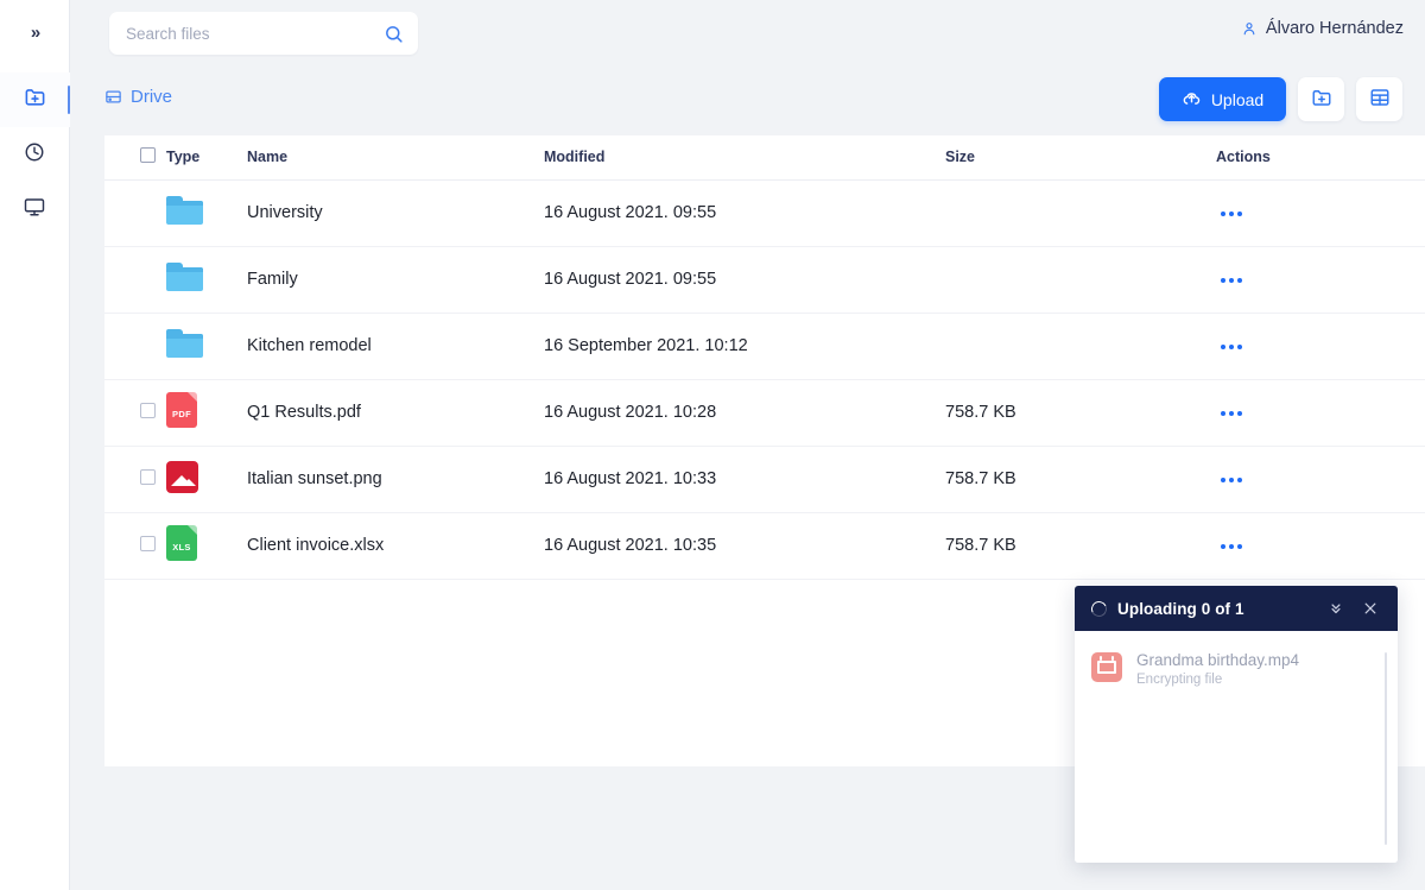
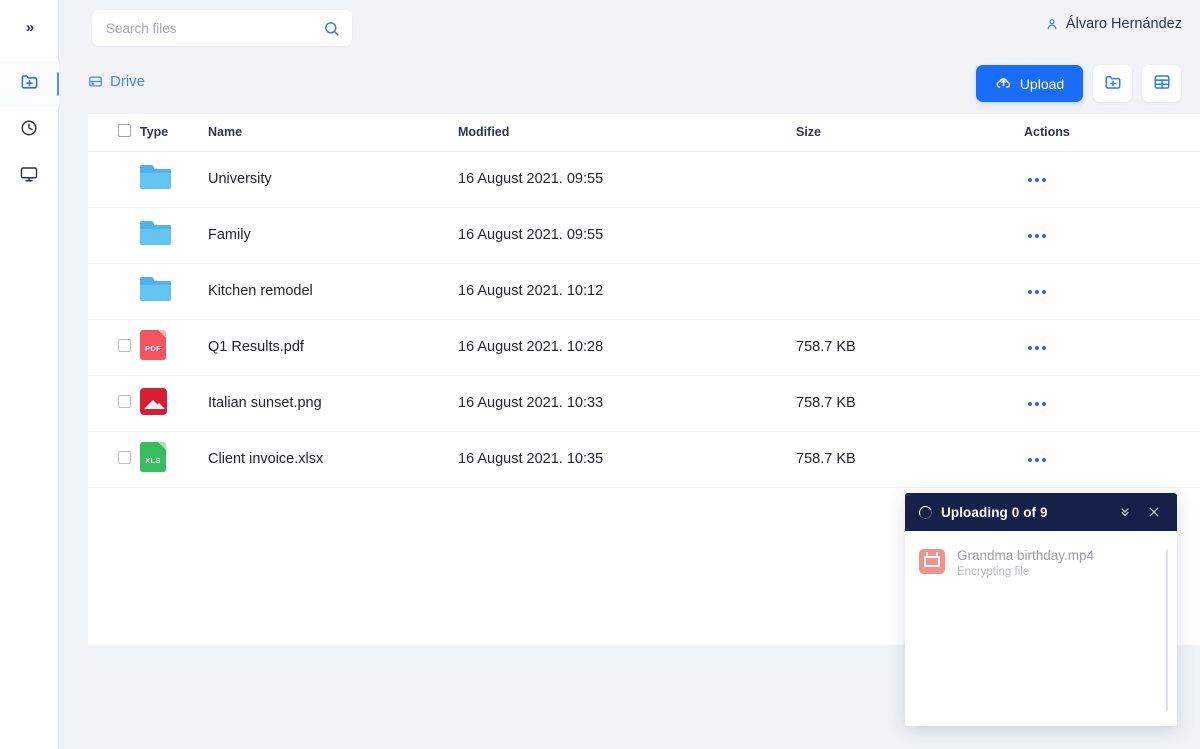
  »
  Search files
  Álvaro Hernández
  Drive
  Upload
  	Type	Name	Modified	Size	Actions
  		University	16 August 2021. 09:55
  		Family	16 August 2021. 09:55
- 		Kitchen remodel	16 September 2021. 10:12
+ 		Kitchen remodel	16 August 2021. 10:12
  	PDF	Q1 Results.pdf	16 August 2021. 10:28	758.7 KB
  		Italian sunset.png	16 August 2021. 10:33	758.7 KB
  	XLS	Client invoice.xlsx	16 August 2021. 10:35	758.7 KB
- Uploading 0 of 1
+ Uploading 0 of 9
  Grandma birthday.mp4
  Encrypting file
